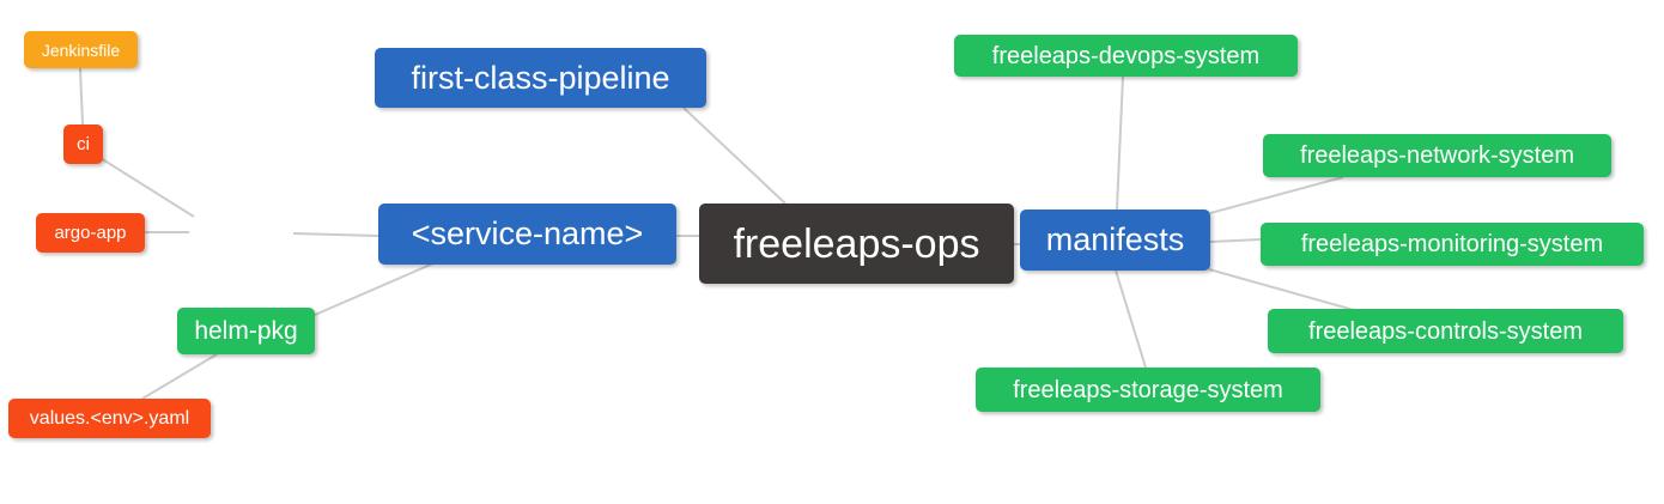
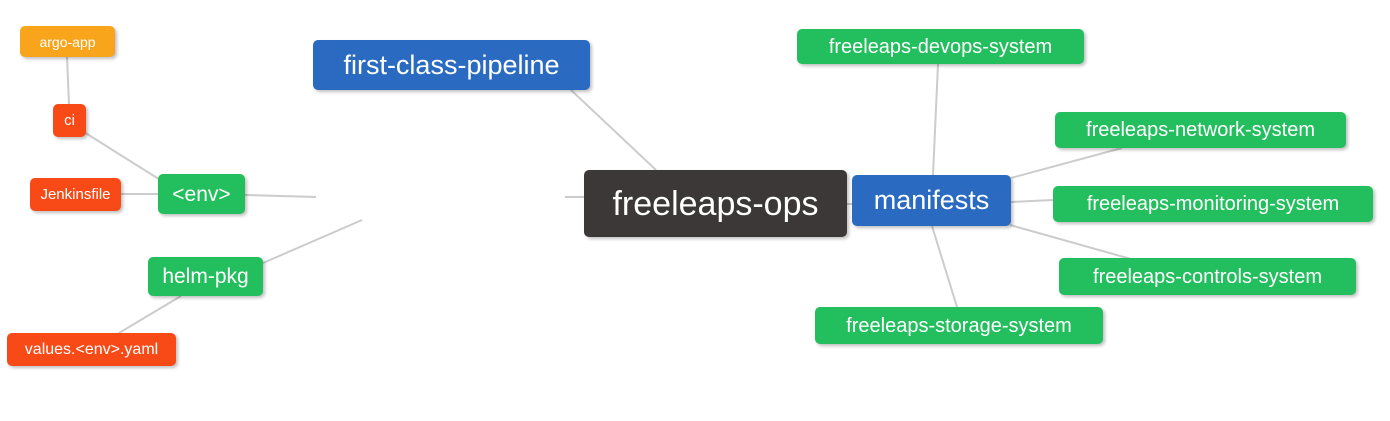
- Jenkinsfile
+ argo-app
  ci
- argo-app
+ Jenkinsfile
+ <env>
  helm-pkg
  values.<env>.yaml
  first-class-pipeline
- <service-name>
  freeleaps-ops
  manifests
  freeleaps-devops-system
  freeleaps-network-system
  freeleaps-monitoring-system
  freeleaps-controls-system
  freeleaps-storage-system
